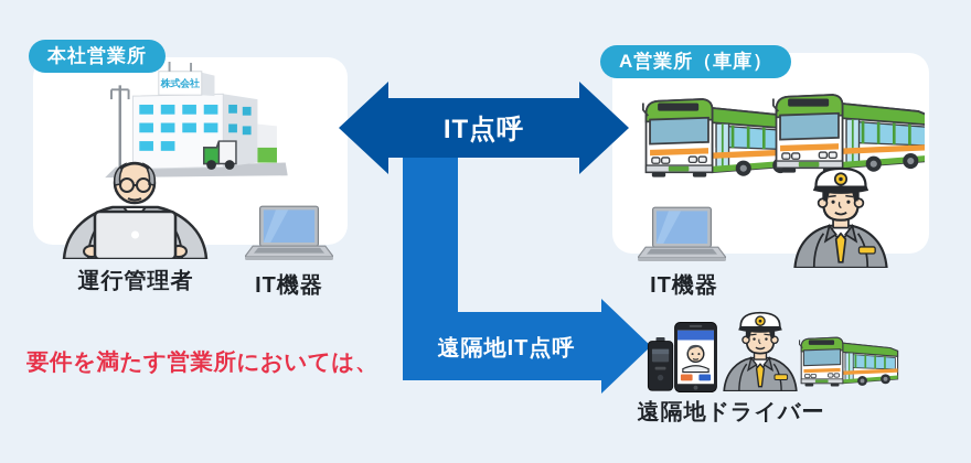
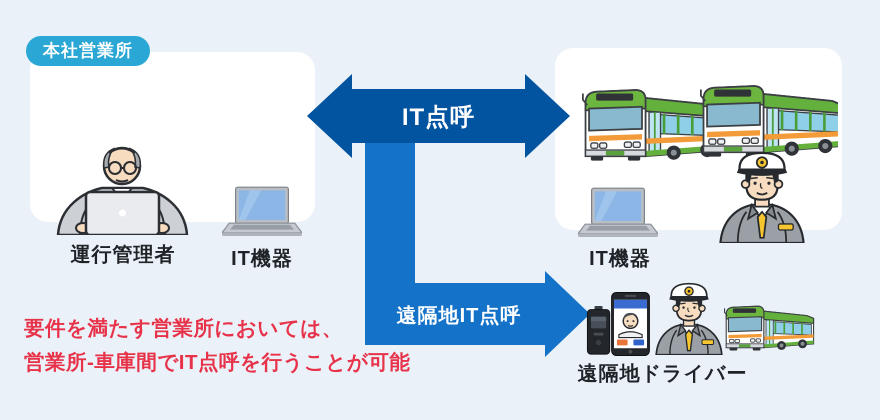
  本社営業所
- 株式会社
  運行管理者
  IT機器
  IT点呼
  遠隔地IT点呼
- A営業所（車庫）
  IT機器
  遠隔地ドライバー
  要件を満たす営業所においては、
+ 営業所-車庫間でIT点呼を行うことが可能
